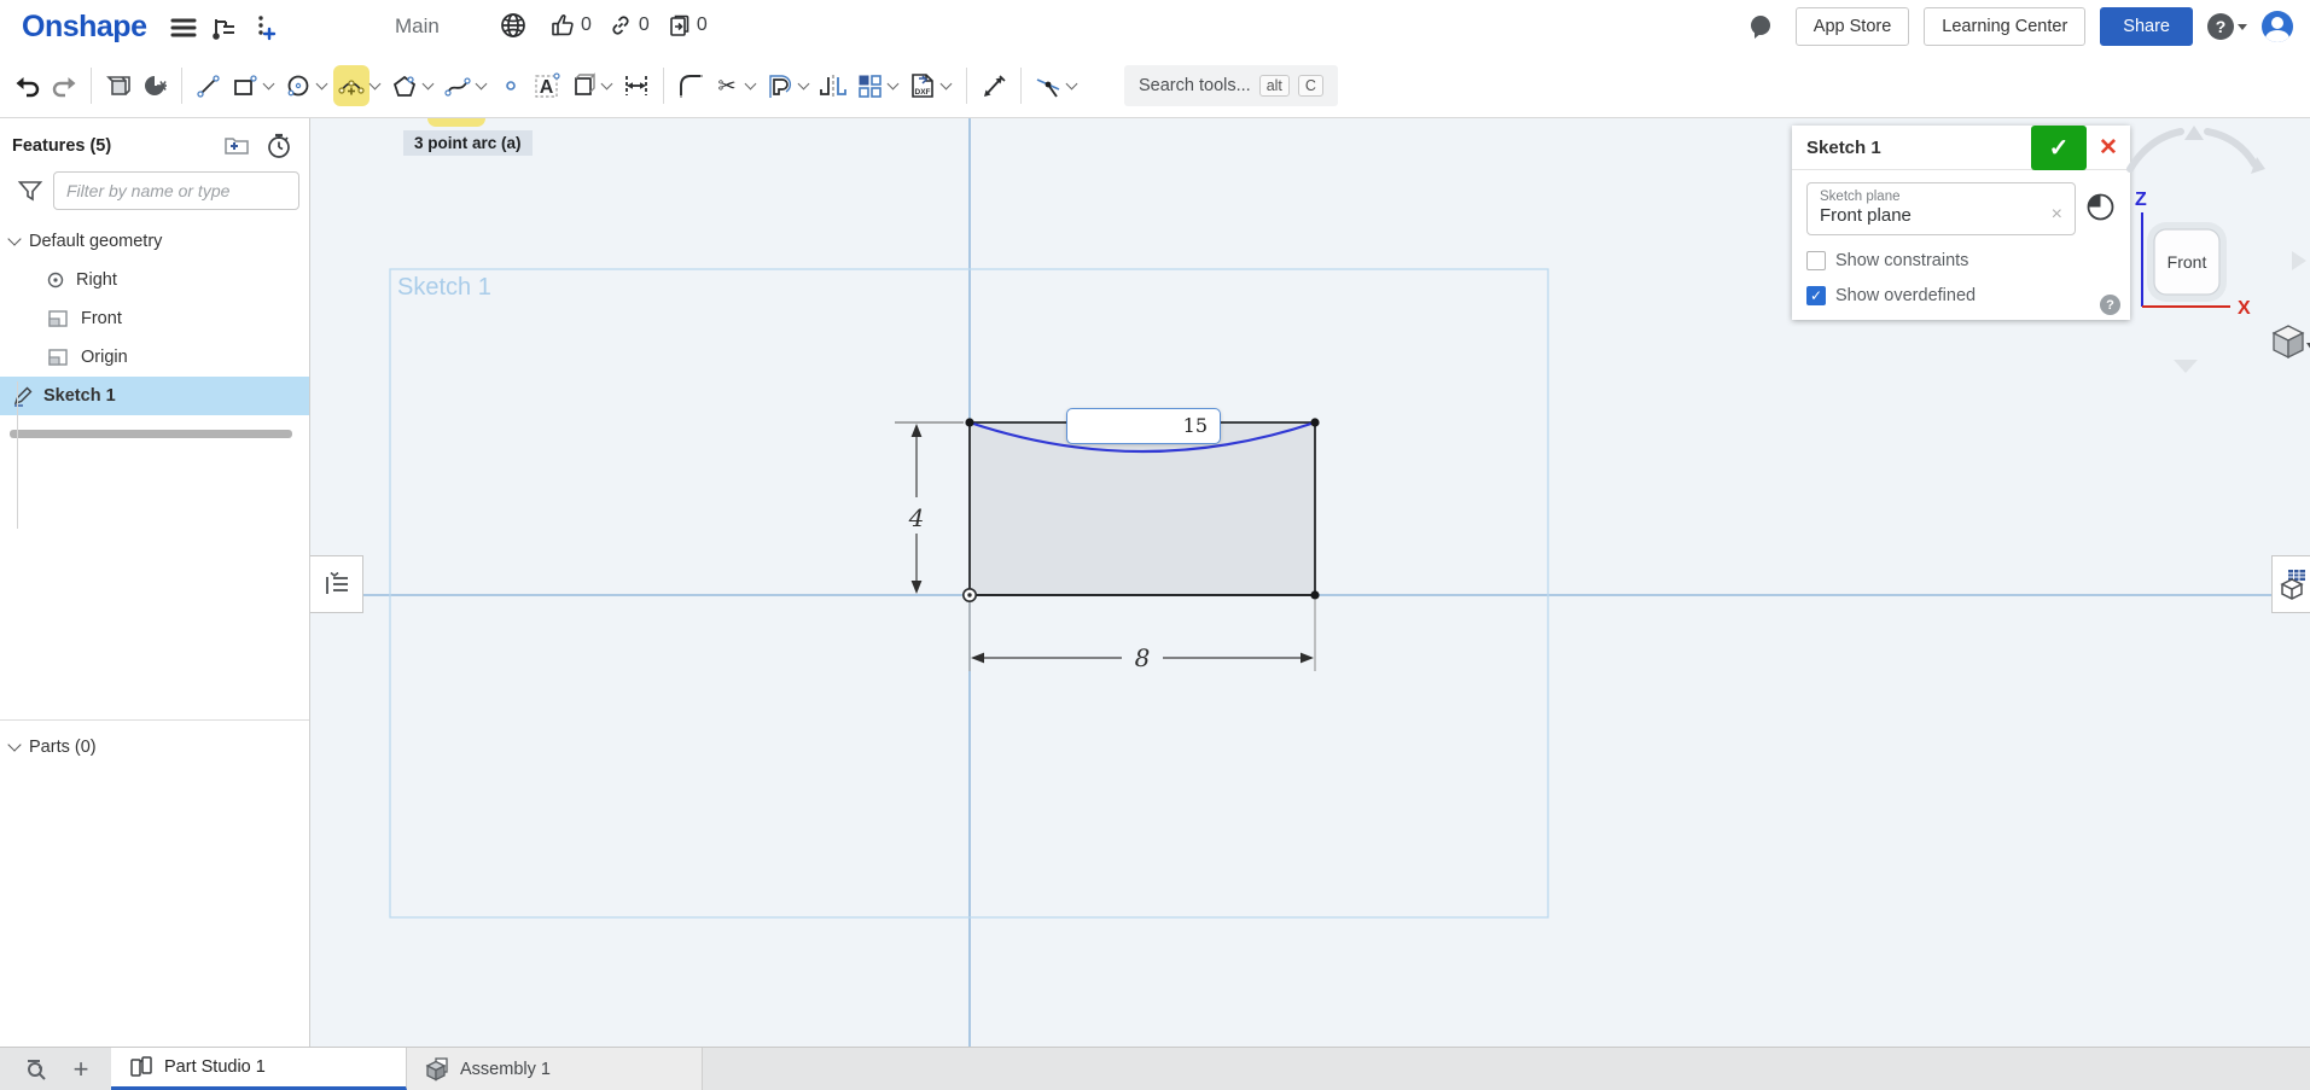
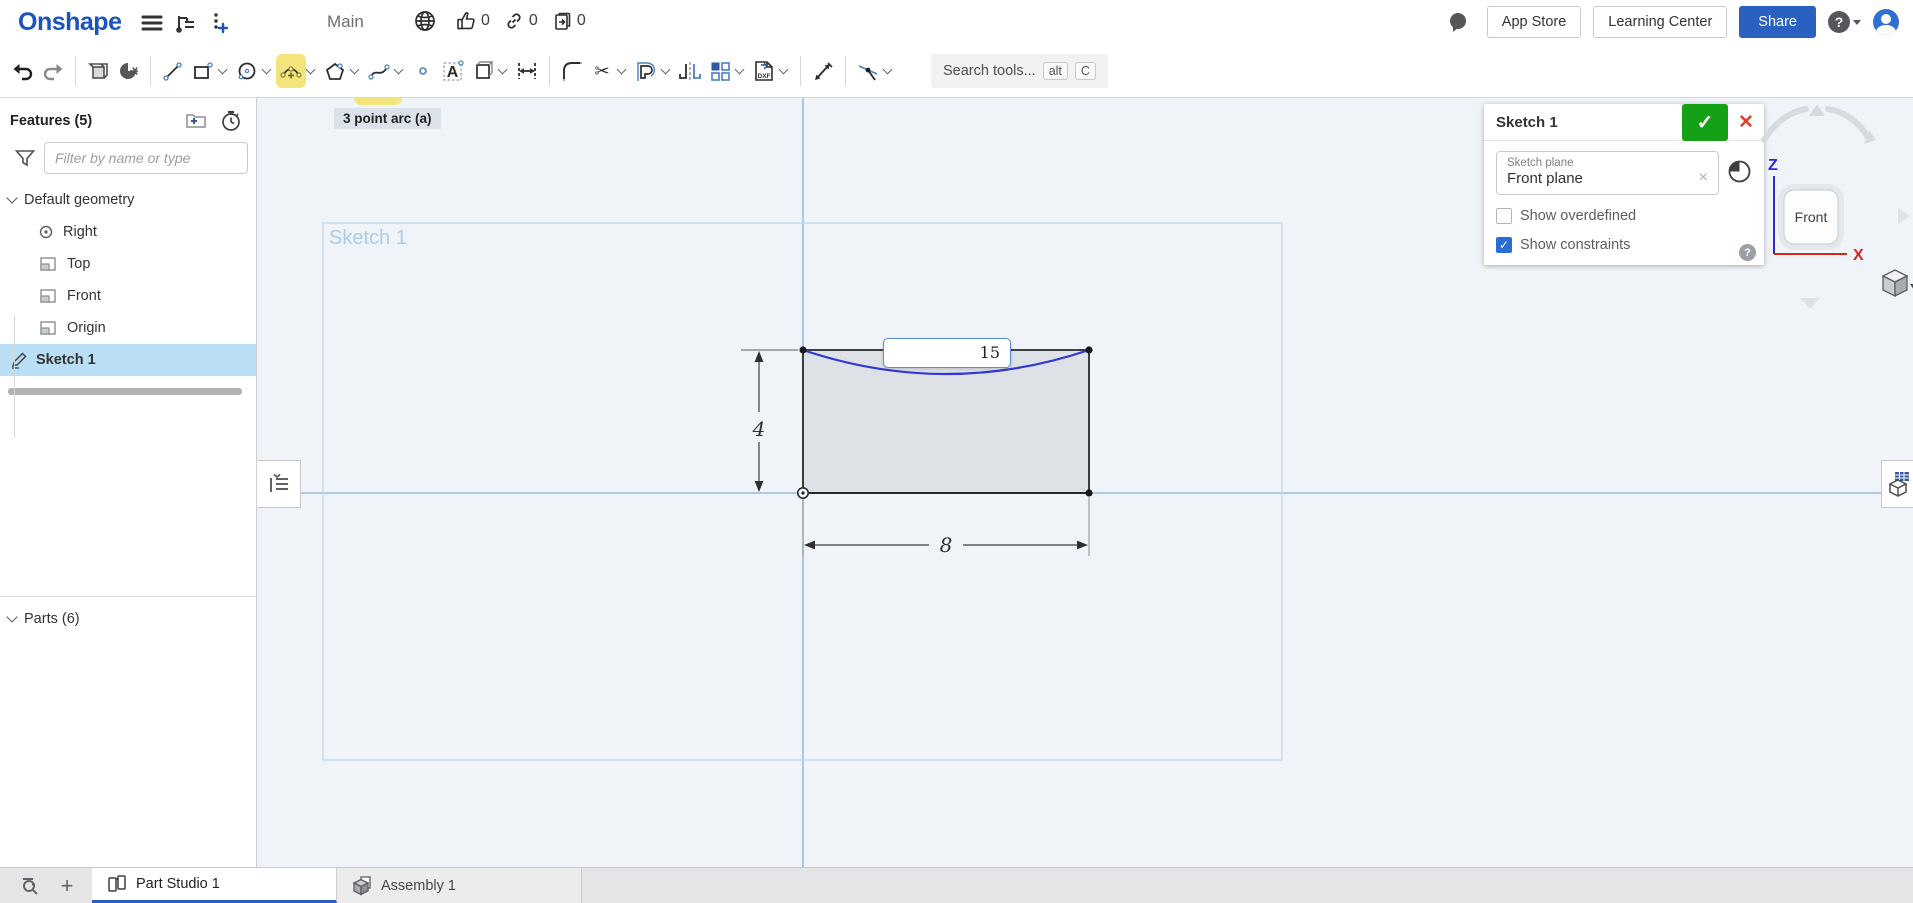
  Onshape
  Main
  0
  0
  0
  App Store
  Learning Center
  Share
  ?
  A
  ✂
  Search tools...
  alt
  C
  Features (5)
  Filter by name or type
  Default geometry
  Right
+ Top
  Front
  Origin
  Sketch 1
- Parts (0)
+ Parts (6)
  4
  8
  3 point arc (a)
  Sketch 1
  15
  Sketch 1
  ✓
  ✕
  Sketch plane
  Front plane
  ×
- Show constraints
+ Show overdefined
  ✓
- Show overdefined
+ Show constraints
  ?
  Z
  X
  Front
  +
  Part Studio 1
  Assembly 1
